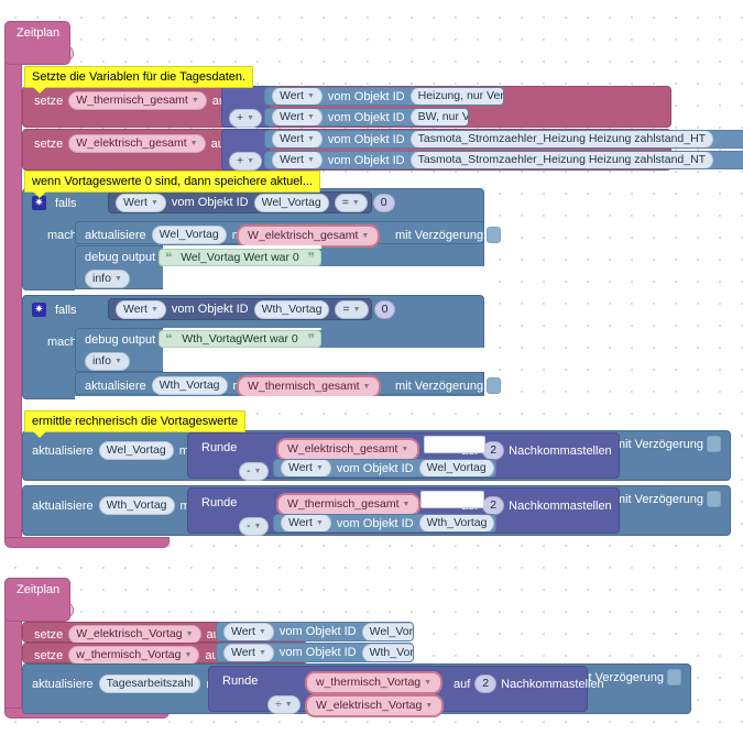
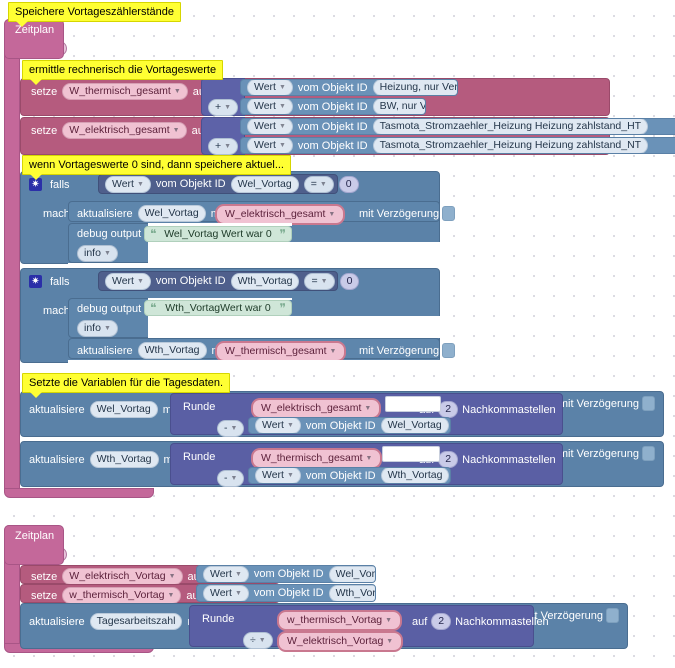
+ Speichere Vortageszählerstände
  Zeitplan
- Setzte die Variablen für die Tagesdaten.
+ ermittle rechnerisch die Vortageswerte
  setze
  W_thermisch_gesamt
  +
  Wert
  vom Objekt ID
  Heizung, nur Ver
  Wert
  vom Objekt ID
  setze
  W_elektrisch_gesamt
  +
  Wert
  vom Objekt ID
  Tasmota_Stromzaehler_Heizung Heizung zahlstand_HT
  Wert
  vom Objekt ID
  Tasmota_Stromzaehler_Heizung Heizung zahlstand_NT
  wenn Vortageswerte 0 sind, dann speichere aktuel...
  ✷
  falls
  mach
  Wert
  vom Objekt ID
  Wel_Vortag
  =
  0
  aktualisiere
  Wel_Vortag
  W_elektrisch_gesamt
  mit Verzögerung
  debug output
  info
  ❝
  Wel_Vortag Wert war 0
  ❞
  ✷
  falls
  mach
  Wert
  vom Objekt ID
  Wth_Vortag
  =
  0
  debug output
  info
  ❝
  Wth_VortagWert war 0
  ❞
  aktualisiere
  Wth_Vortag
  W_thermisch_gesamt
  mit Verzögerung
- ermittle rechnerisch die Vortageswerte
+ Setzte die Variablen für die Tagesdaten.
  aktualisiere
  Wel_Vortag
  mit Verzögerung
  Runde
  W_elektrisch_gesamt
  -
  2
  Nachkommastellen
  Wert
  vom Objekt ID
  Wel_Vortag
  aktualisiere
  Wth_Vortag
  mit Verzögerung
  Runde
  W_thermisch_gesamt
  -
  2
  Nachkommastellen
  Wert
  vom Objekt ID
  Wth_Vortag
  Zeitplan
  setze
  W_elektrisch_Vortag
  Wert
  vom Objekt ID
  Wel_Vor
  setze
  w_thermisch_Vortag
  Wert
  vom Objekt ID
  Wth_Vor
  aktualisiere
  Tagesarbeitszahl
  t Verzögerung
  Runde
  w_thermisch_Vortag
  ÷
  W_elektrisch_Vortag
  auf
  2
  Nachkommastellen
